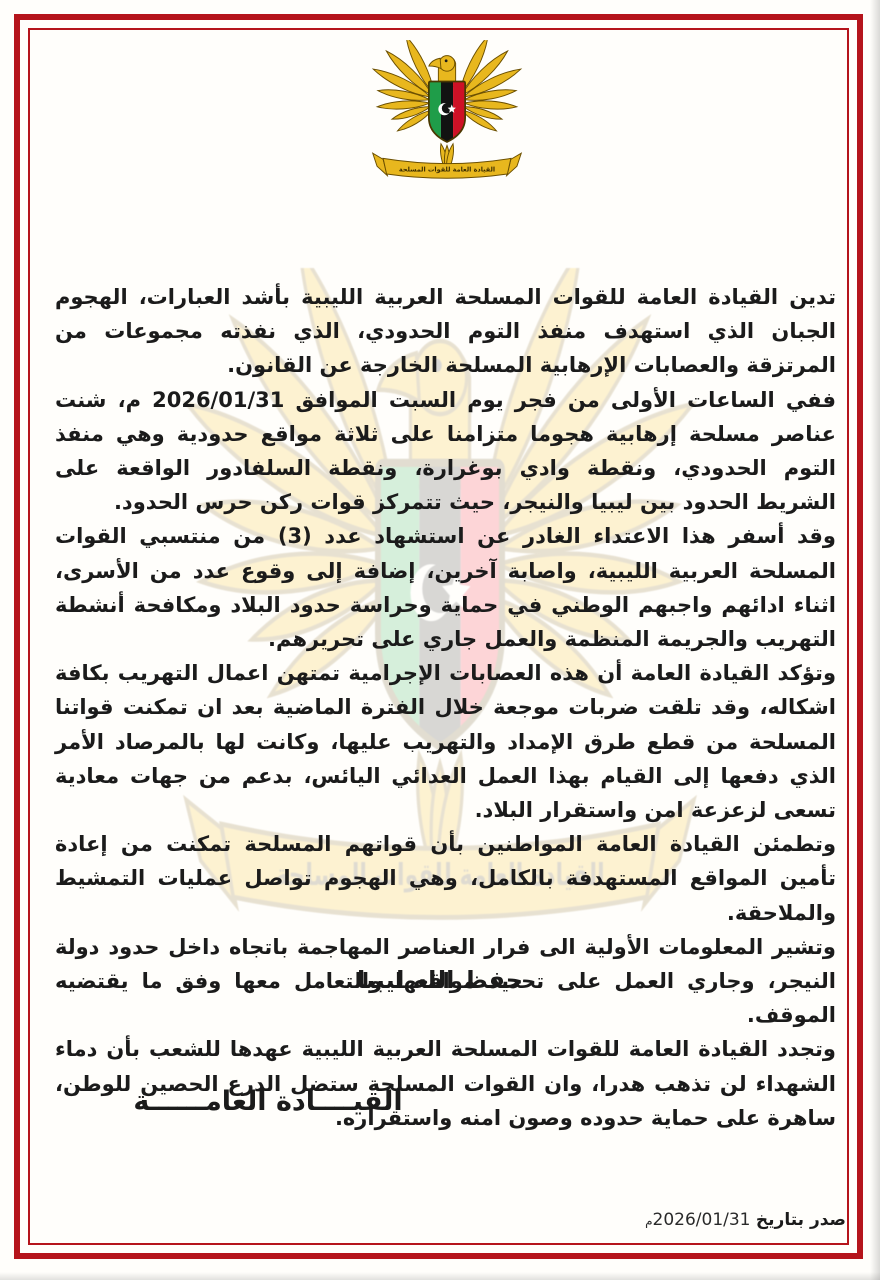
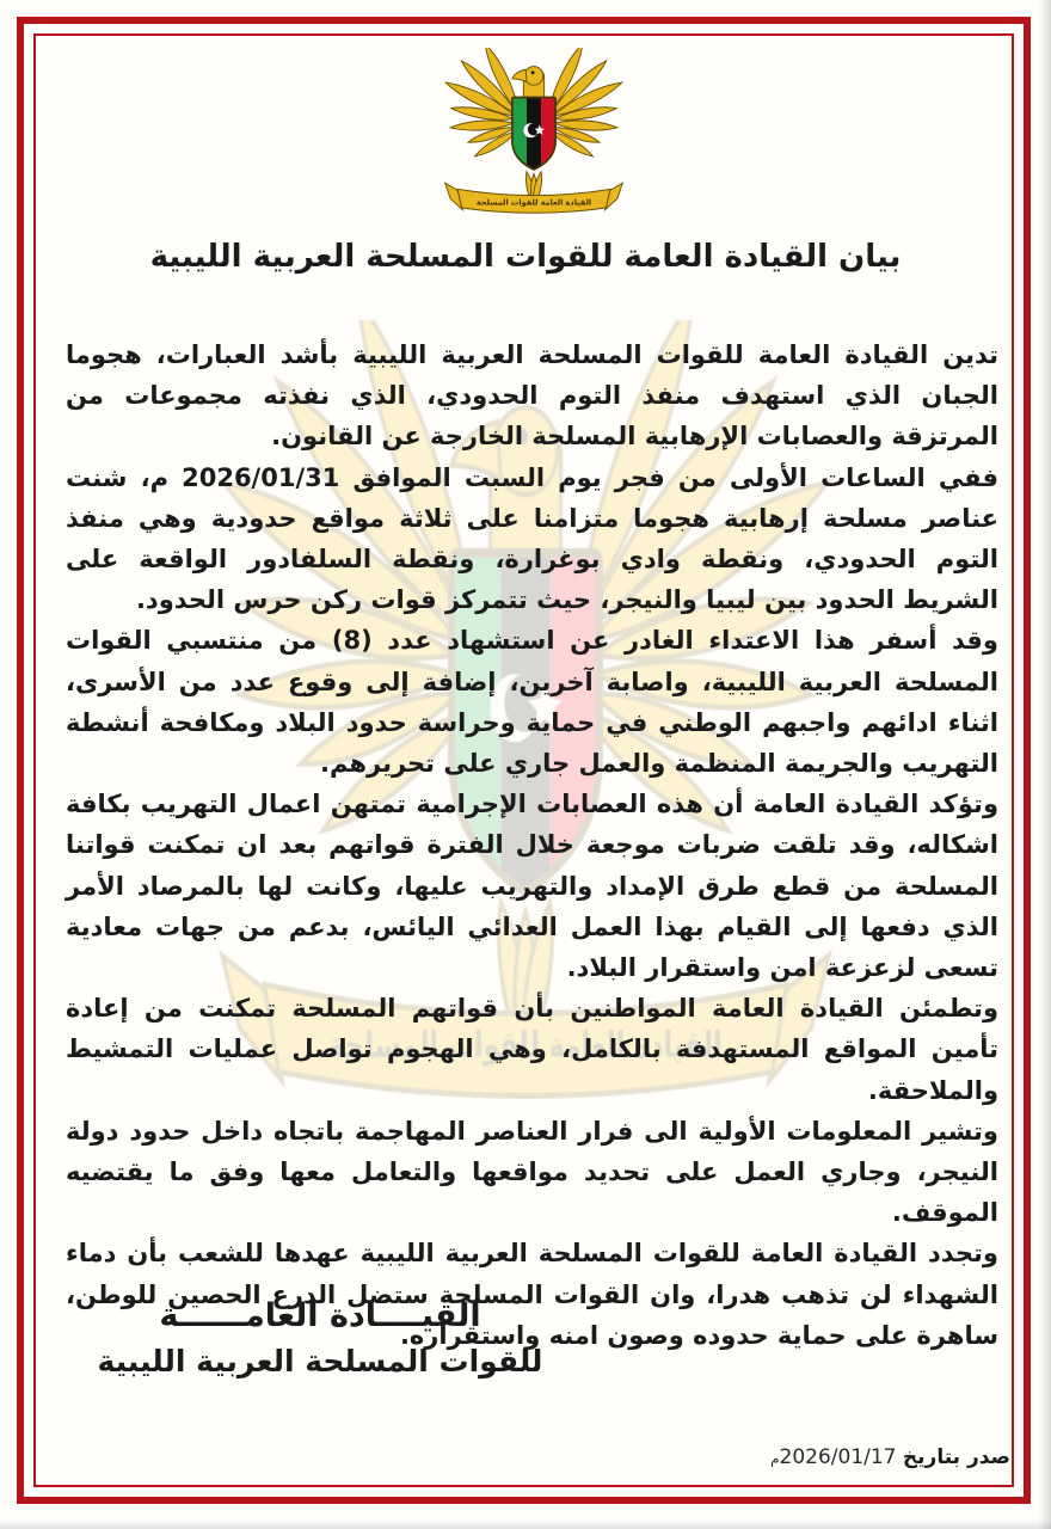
+ بيان القيادة العامة للقوات المسلحة العربية الليبية
- تدين القيادة العامة للقوات المسلحة العربية الليبية بأشد العبارات، الهجوم الجبان الذي استهدف منفذ التوم الحدودي، الذي نفذته مجموعات من المرتزقة والعصابات الإرهابية المسلحة الخارجة عن القانون.
+ تدين القيادة العامة للقوات المسلحة العربية الليبية بأشد العبارات، هجوما الجبان الذي استهدف منفذ التوم الحدودي، الذي نفذته مجموعات من المرتزقة والعصابات الإرهابية المسلحة الخارجة عن القانون.
  ففي الساعات الأولى من فجر يوم السبت الموافق 2026/01/31 م، شنت عناصر مسلحة إرهابية هجوما متزامنا على ثلاثة مواقع حدودية وهي منفذ التوم الحدودي، ونقطة وادي بوغرارة، ونقطة السلفادور الواقعة على الشريط الحدود بين ليبيا والنيجر، حيث تتمركز قوات ركن حرس الحدود.
- وقد أسفر هذا الاعتداء الغادر عن استشهاد عدد (3) من منتسبي القوات المسلحة العربية الليبية، واصابة آخرين، إضافة إلى وقوع عدد من الأسرى، اثناء ادائهم واجبهم الوطني في حماية وحراسة حدود البلاد ومكافحة أنشطة التهريب والجريمة المنظمة والعمل جاري على تحريرهم.
+ وقد أسفر هذا الاعتداء الغادر عن استشهاد عدد (8) من منتسبي القوات المسلحة العربية الليبية، واصابة آخرين، إضافة إلى وقوع عدد من الأسرى، اثناء ادائهم واجبهم الوطني في حماية وحراسة حدود البلاد ومكافحة أنشطة التهريب والجريمة المنظمة والعمل جاري على تحريرهم.
- وتؤكد القيادة العامة أن هذه العصابات الإجرامية تمتهن اعمال التهريب بكافة اشكاله، وقد تلقت ضربات موجعة خلال الفترة الماضية بعد ان تمكنت قواتنا المسلحة من قطع طرق الإمداد والتهريب عليها، وكانت لها بالمرصاد الأمر الذي دفعها إلى القيام بهذا العمل العدائي اليائس، بدعم من جهات معادية تسعى لزعزعة امن واستقرار البلاد.
+ وتؤكد القيادة العامة أن هذه العصابات الإجرامية تمتهن اعمال التهريب بكافة اشكاله، وقد تلقت ضربات موجعة خلال الفترة قواتهم بعد ان تمكنت قواتنا المسلحة من قطع طرق الإمداد والتهريب عليها، وكانت لها بالمرصاد الأمر الذي دفعها إلى القيام بهذا العمل العدائي اليائس، بدعم من جهات معادية تسعى لزعزعة امن واستقرار البلاد.
  وتطمئن القيادة العامة المواطنين بأن قواتهم المسلحة تمكنت من إعادة تأمين المواقع المستهدفة بالكامل، وهي الهجوم تواصل عمليات التمشيط والملاحقة.
  وتشير المعلومات الأولية الى فرار العناصر المهاجمة باتجاه داخل حدود دولة النيجر، وجاري العمل على تحديد مواقعها والتعامل معها وفق ما يقتضيه الموقف.
  وتجدد القيادة العامة للقوات المسلحة العربية الليبية عهدها للشعب بأن دماء الشهداء لن تذهب هدرا، وان القوات المسلحة ستضل الدرع الحصين للوطن، ساهرة على حماية حدوده وصون امنه واستقراره.
- حفظ الله ليبيا
  القيــــادة العامــــــة
+ للقوات المسلحة العربية الليبية
- صدر بتاريخ 2026/01/31م
+ صدر بتاريخ 2026/01/17م
